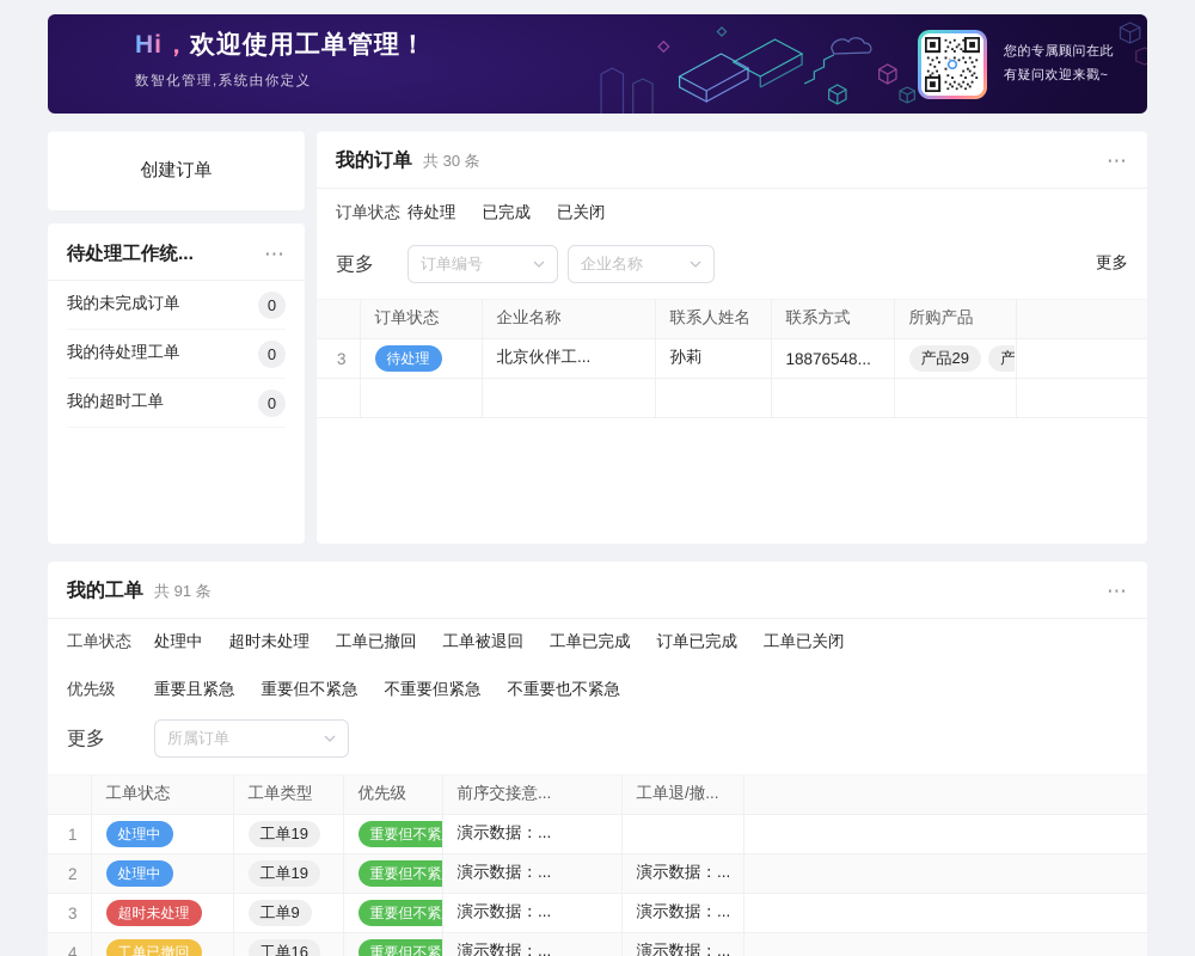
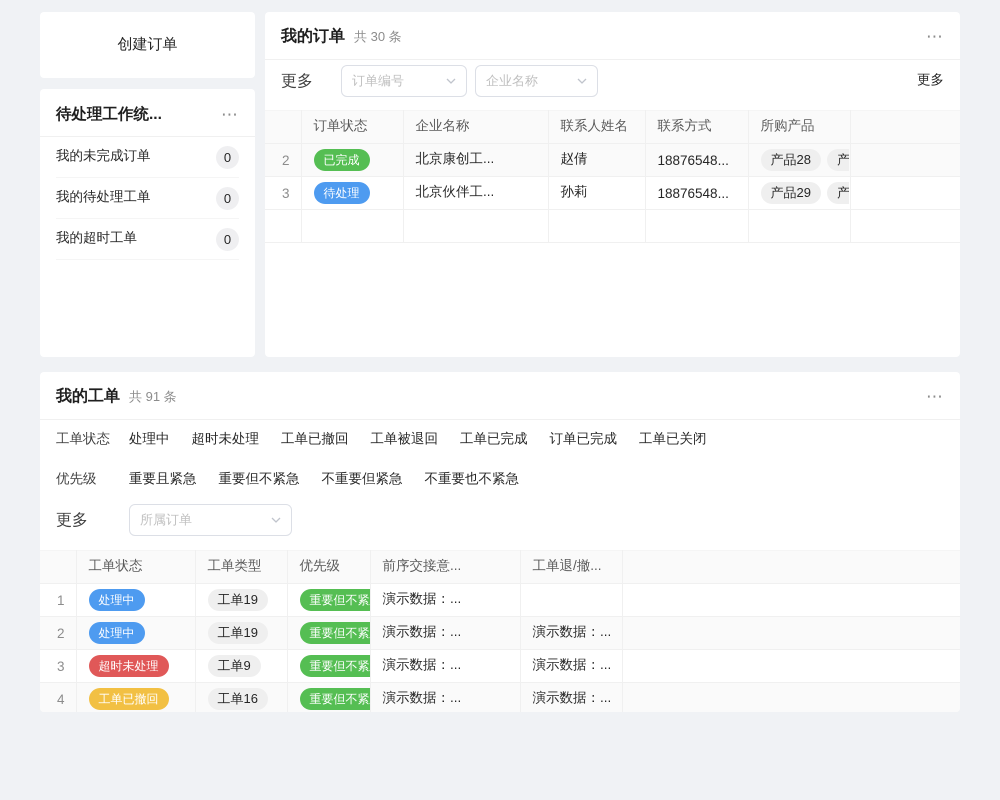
- Hi，欢迎使用工单管理！
- 数智化管理,系统由你定义
- 您的专属顾问在此
- 有疑问欢迎来戳~
  创建订单
  待处理工作统...
  ⋯
  我的未完成订单
  0
  我的待处理工单
  0
  我的超时工单
  0
  我的订单
  共 30 条
  ⋯
- 订单状态
- 待处理
- 已完成
- 已关闭
  更多
  订单编号
  企业名称
  更多
  	订单状态	企业名称	联系人姓名	联系方式	所购产品
+ 2	已完成	北京康创工...	赵倩	18876548...	产品28 产
  3	待处理	北京伙伴工...	孙莉	18876548...	产品29 产
  我的工单
  共 91 条
  ⋯
  工单状态
  处理中
  超时未处理
  工单已撤回
  工单被退回
  工单已完成
  订单已完成
  工单已关闭
  优先级
  重要且紧急
  重要但不紧急
  不重要但紧急
  不重要也不紧急
  更多
  所属订单
  	工单状态	工单类型	优先级	前序交接意...	工单退/撤...
  1	处理中	工单19	重要但不紧	演示数据：...
  2	处理中	工单19	重要但不紧	演示数据：...	演示数据：...
  3	超时未处理	工单9	重要但不紧	演示数据：...	演示数据：...
  4	工单已撤回	工单16	重要但不紧	演示数据：...	演示数据：...
